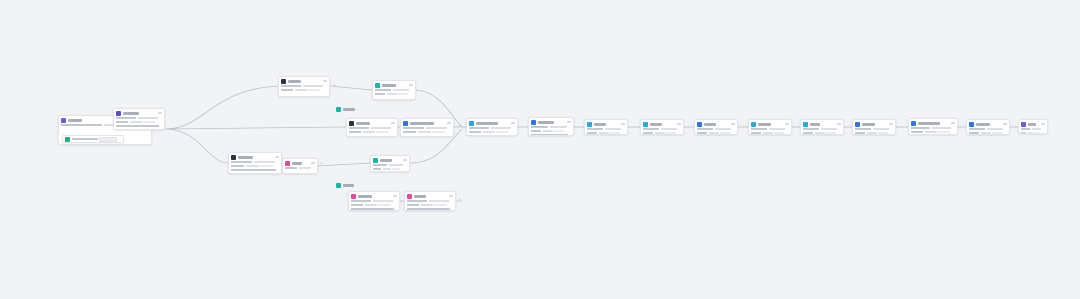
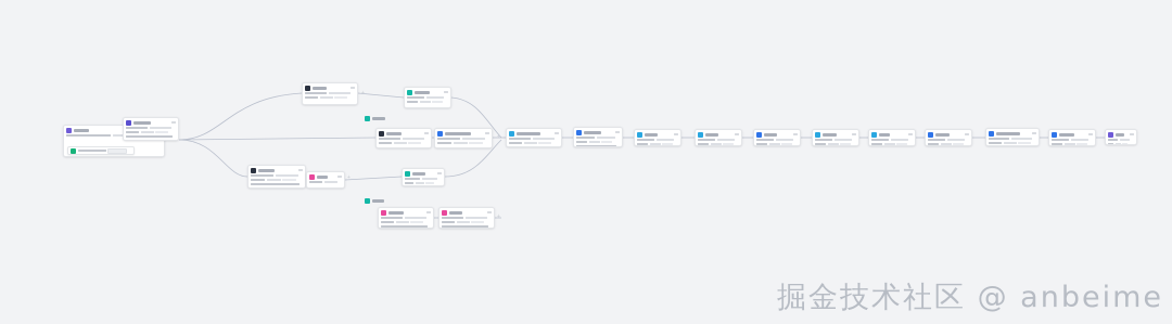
+ 掘金技术社区 @ anbeime
